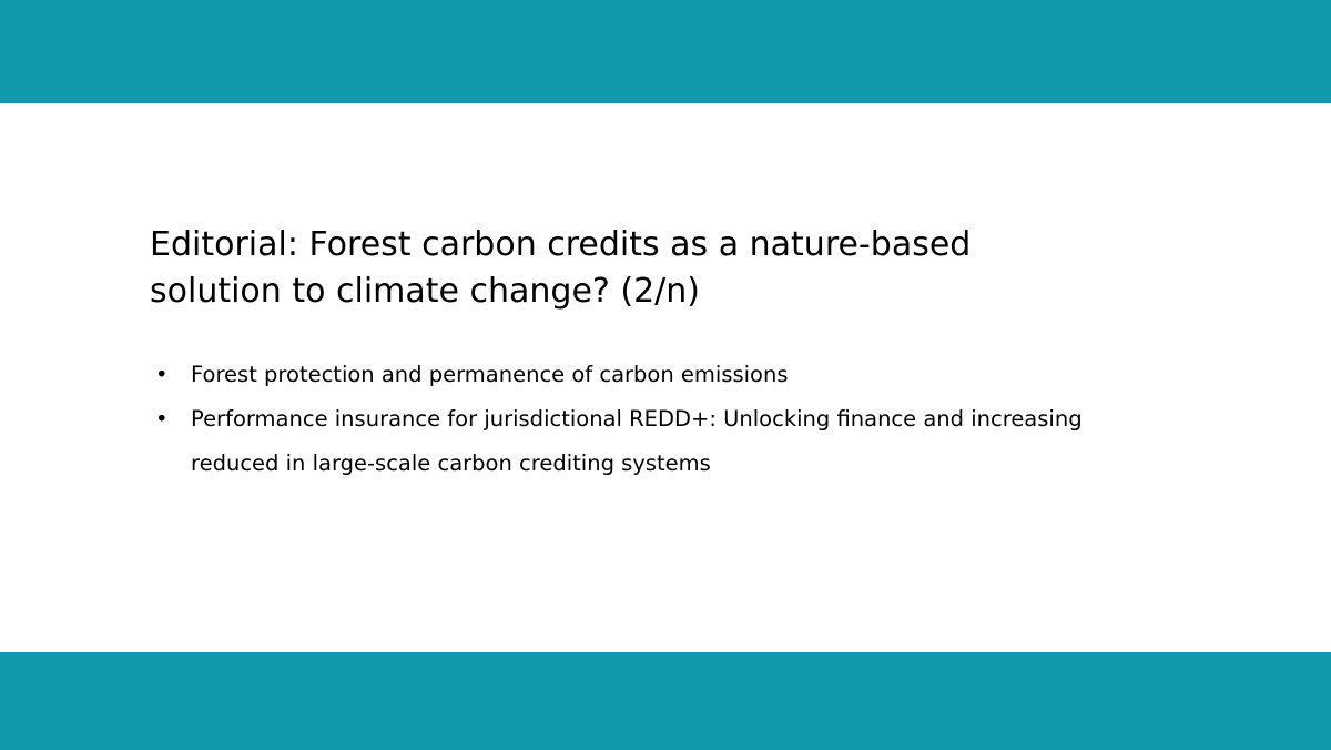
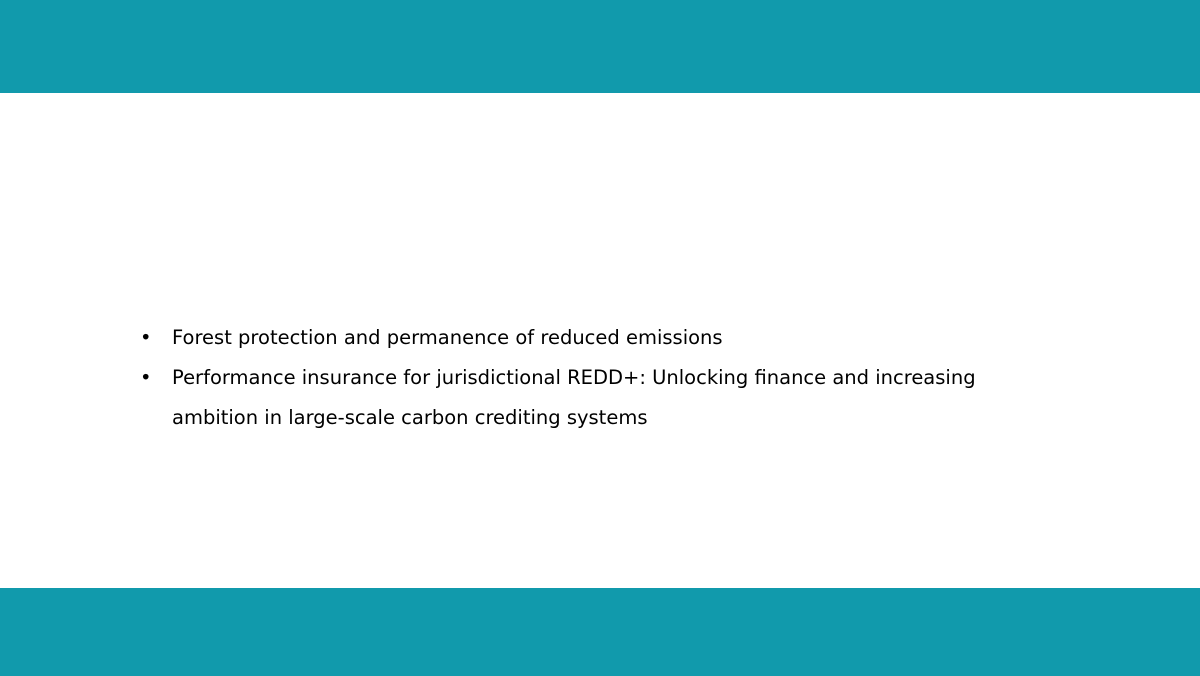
- Editorial: Forest carbon credits as a nature-based solution to climate change? (2/n)
  •
- Forest protection and permanence of carbon emissions
+ Forest protection and permanence of reduced emissions
  •
- Performance insurance for jurisdictional REDD+: Unlocking finance and increasing reduced in large-scale carbon crediting systems
+ Performance insurance for jurisdictional REDD+: Unlocking finance and increasing ambition in large-scale carbon crediting systems
